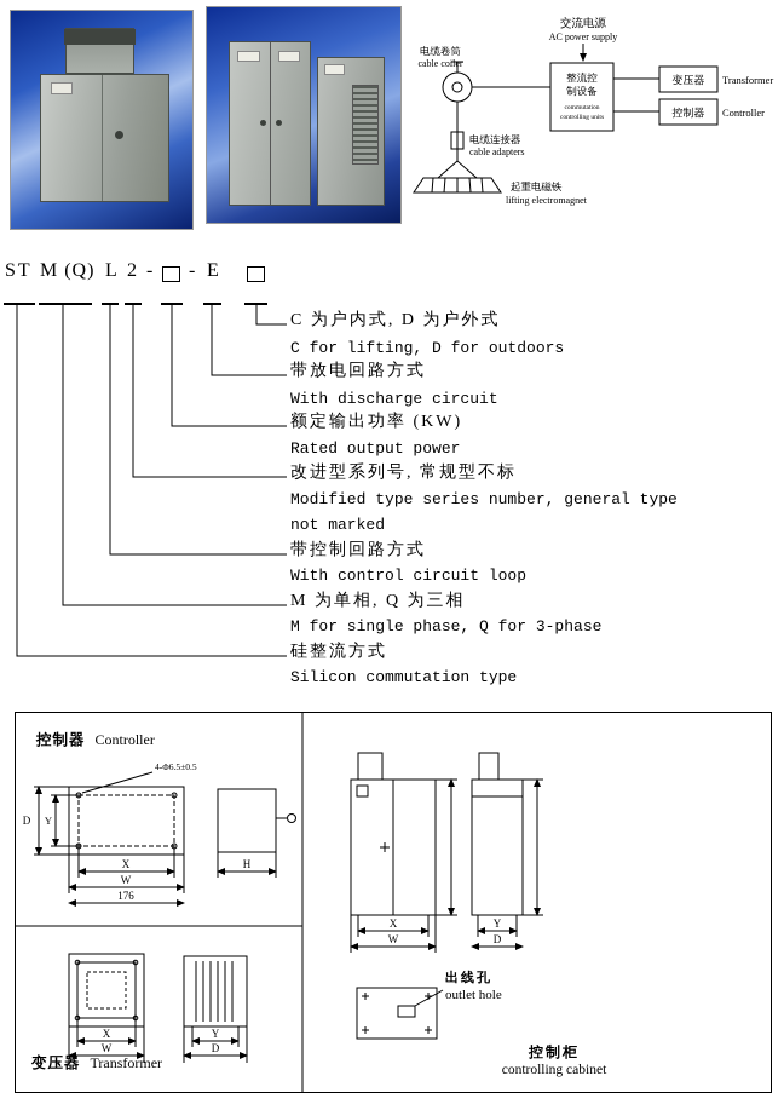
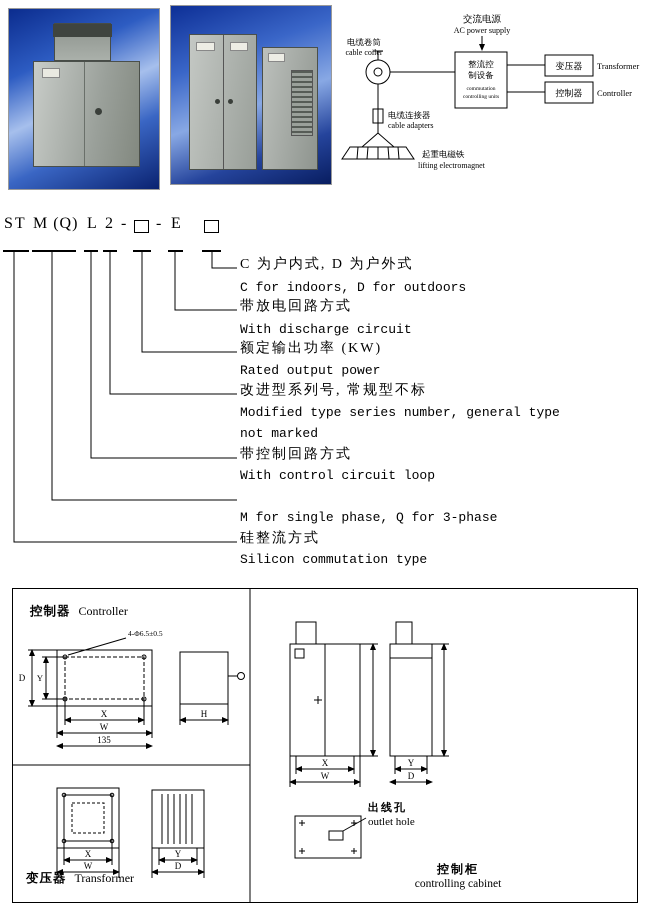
  交流电源
  AC power supply
  电缆卷筒
  cable coiler
  整流控
  制设备
  变压器
  Transformer
  控制器
  Controller
  电缆连接器
  cable adapters
  起重电磁铁
  lifting electromagnet
  ST
  M (Q)
  L
  2
  -
  -
  E
  C 为户内式, D 为户外式
- C for lifting, D for outdoors
+ C for indoors, D for outdoors
  带放电回路方式
  With discharge circuit
  额定输出功率 (KW)
  Rated output power
  改进型系列号, 常规型不标
  Modified type series number, general type
  not marked
  带控制回路方式
  With control circuit loop
- M 为单相, Q 为三相
  M for single phase, Q for 3-phase
  硅整流方式
  Silicon commutation type
  4-Φ6.5±0.5
  D
  Y
  X
  W
- 176
+ 135
  H
  X
  W
  Y
  D
  X
  W
  Y
  D
  控制器 Controller
  变压器 Transformer
  出线孔
  outlet hole
  控制柜
  controlling cabinet
